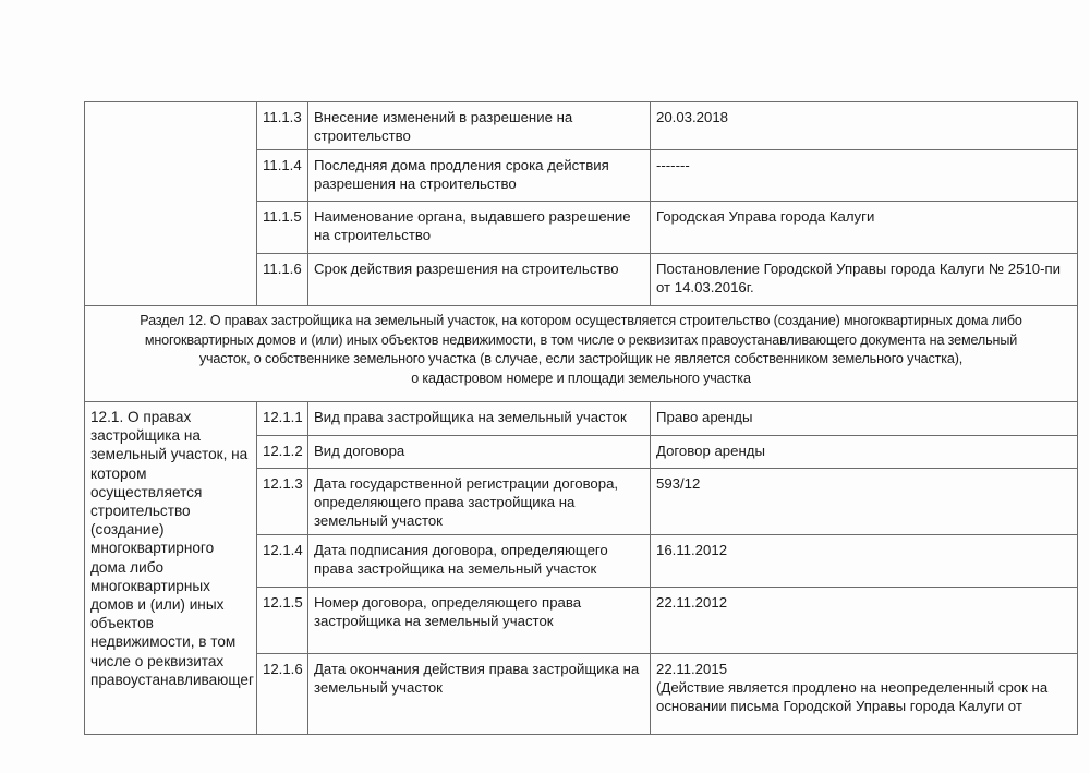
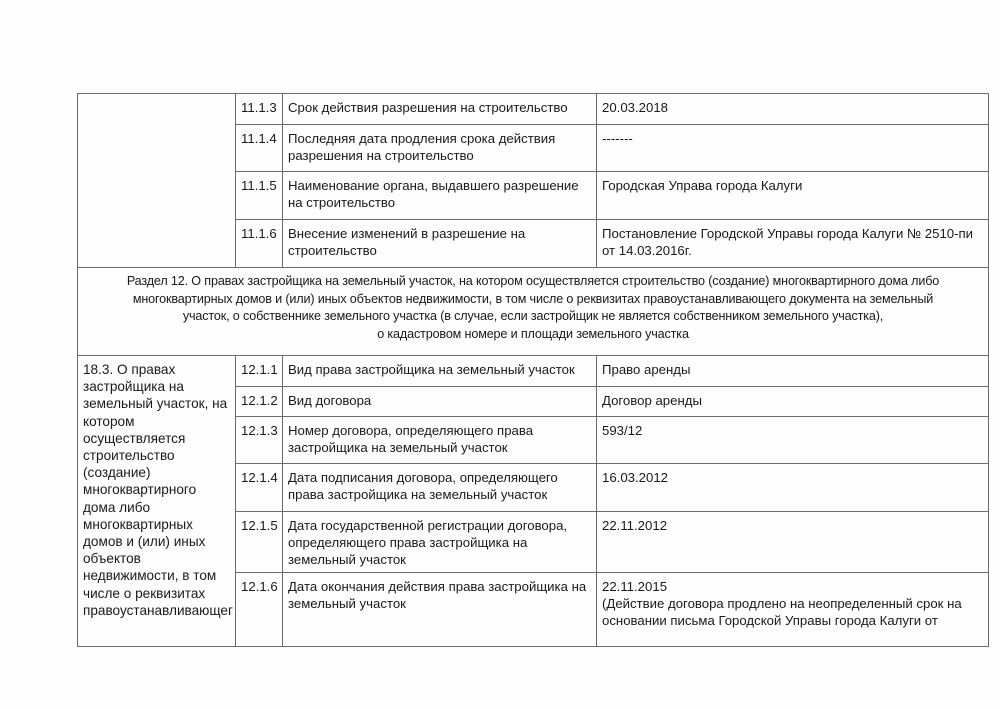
- 	11.1.3	Внесение изменений в разрешение на строительство	20.03.2018
+ 	11.1.3	Срок действия разрешения на строительство	20.03.2018
- 11.1.4	Последняя дома продления срока действия разрешения на строительство	-------
+ 11.1.4	Последняя дата продления срока действия разрешения на строительство	-------
  11.1.5	Наименование органа, выдавшего разрешение на строительство	Городская Управа города Калуги
- 11.1.6	Срок действия разрешения на строительство	Постановление Городской Управы города Калуги № 2510-пи от 14.03.2016г.
+ 11.1.6	Внесение изменений в разрешение на строительство	Постановление Городской Управы города Калуги № 2510-пи от 14.03.2016г.
- Раздел 12. О правах застройщика на земельный участок, на котором осуществляется строительство (создание) многоквартирных дома либо многоквартирных домов и (или) иных объектов недвижимости, в том числе о реквизитах правоустанавливающего документа на земельный участок, о собственнике земельного участка (в случае, если застройщик не является собственником земельного участка), о кадастровом номере и площади земельного участка
+ Раздел 12. О правах застройщика на земельный участок, на котором осуществляется строительство (создание) многоквартирного дома либо многоквартирных домов и (или) иных объектов недвижимости, в том числе о реквизитах правоустанавливающего документа на земельный участок, о собственнике земельного участка (в случае, если застройщик не является собственником земельного участка), о кадастровом номере и площади земельного участка
- 12.1. О правах застройщика на земельный участок, на котором осуществляется строительство (создание) многоквартирного дома либо многоквартирных домов и (или) иных объектов недвижимости, в том числе о реквизитах правоустанавливающег	12.1.1	Вид права застройщика на земельный участок	Право аренды
+ 18.3. О правах застройщика на земельный участок, на котором осуществляется строительство (создание) многоквартирного дома либо многоквартирных домов и (или) иных объектов недвижимости, в том числе о реквизитах правоустанавливающег	12.1.1	Вид права застройщика на земельный участок	Право аренды
  12.1.2	Вид договора	Договор аренды
- 12.1.3	Дата государственной регистрации договора, определяющего права застройщика на земельный участок	593/12
+ 12.1.3	Номер договора, определяющего права застройщика на земельный участок	593/12
- 12.1.4	Дата подписания договора, определяющего права застройщика на земельный участок	16.11.2012
+ 12.1.4	Дата подписания договора, определяющего права застройщика на земельный участок	16.03.2012
- 12.1.5	Номер договора, определяющего права застройщика на земельный участок	22.11.2012
+ 12.1.5	Дата государственной регистрации договора, определяющего права застройщика на земельный участок	22.11.2012
- 12.1.6	Дата окончания действия права застройщика на земельный участок	22.11.2015 (Действие является продлено на неопределенный срок на основании письма Городской Управы города Калуги от
+ 12.1.6	Дата окончания действия права застройщика на земельный участок	22.11.2015 (Действие договора продлено на неопределенный срок на основании письма Городской Управы города Калуги от
